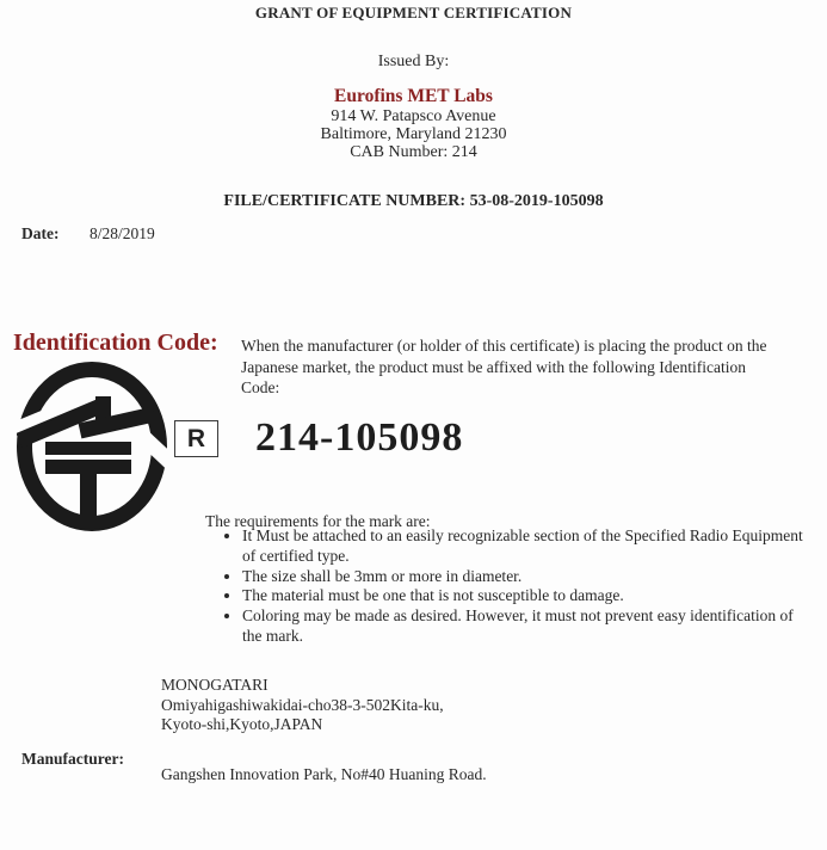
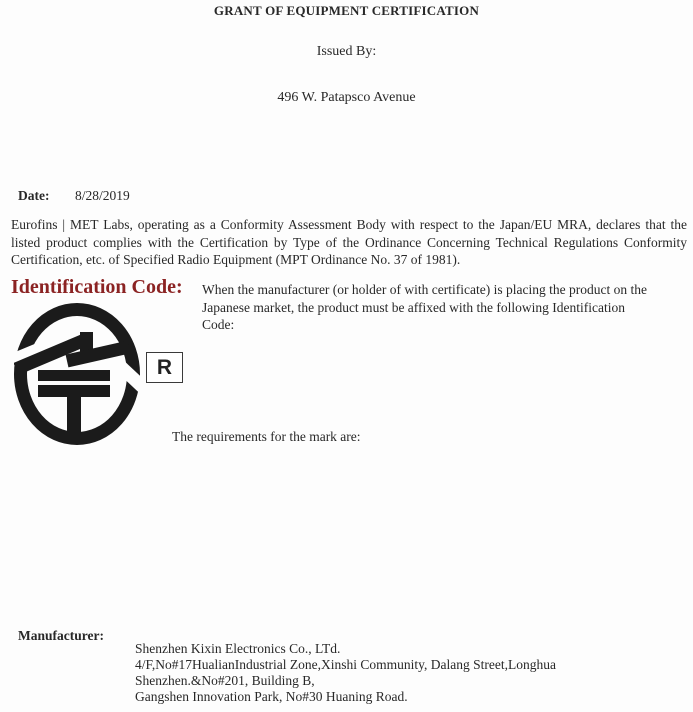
  GRANT OF EQUIPMENT CERTIFICATION
  Issued By:
- Eurofins MET Labs
- 914 W. Patapsco Avenue
+ 496 W. Patapsco Avenue
- Baltimore, Maryland 21230
- CAB Number: 214
- FILE/CERTIFICATE NUMBER: 53-08-2019-105098
  Date: 8/28/2019
+ Eurofins | MET Labs, operating as a Conformity Assessment Body with respect to the Japan/EU MRA, declares that the listed product complies with the Certification by Type of the Ordinance Concerning Technical Regulations Conformity Certification, etc. of Specified Radio Equipment (MPT Ordinance No. 37 of 1981).
  Identification Code:
- When the manufacturer (or holder of this certificate) is placing the product on the Japanese market, the product must be affixed with the following Identification Code:
+ When the manufacturer (or holder of with certificate) is placing the product on the Japanese market, the product must be affixed with the following Identification Code:
  R
- 214-105098
  The requirements for the mark are:
- It Must be attached to an easily recognizable section of the Specified Radio Equipment of certified type.
- The size shall be 3mm or more in diameter.
- The material must be one that is not susceptible to damage.
- Coloring may be made as desired. However, it must not prevent easy identification of the mark.
- MONOGATARI
- Omiyahigashiwakidai-cho38-3-502Kita-ku,
- Kyoto-shi,Kyoto,JAPAN
  Manufacturer:
+ Shenzhen Kixin Electronics Co., LTd.
+ 4/F,No#17HualianIndustrial Zone,Xinshi Community, Dalang Street,Longhua
+ Shenzhen.&No#201, Building B,
- Gangshen Innovation Park, No#40 Huaning Road.
+ Gangshen Innovation Park, No#30 Huaning Road.
